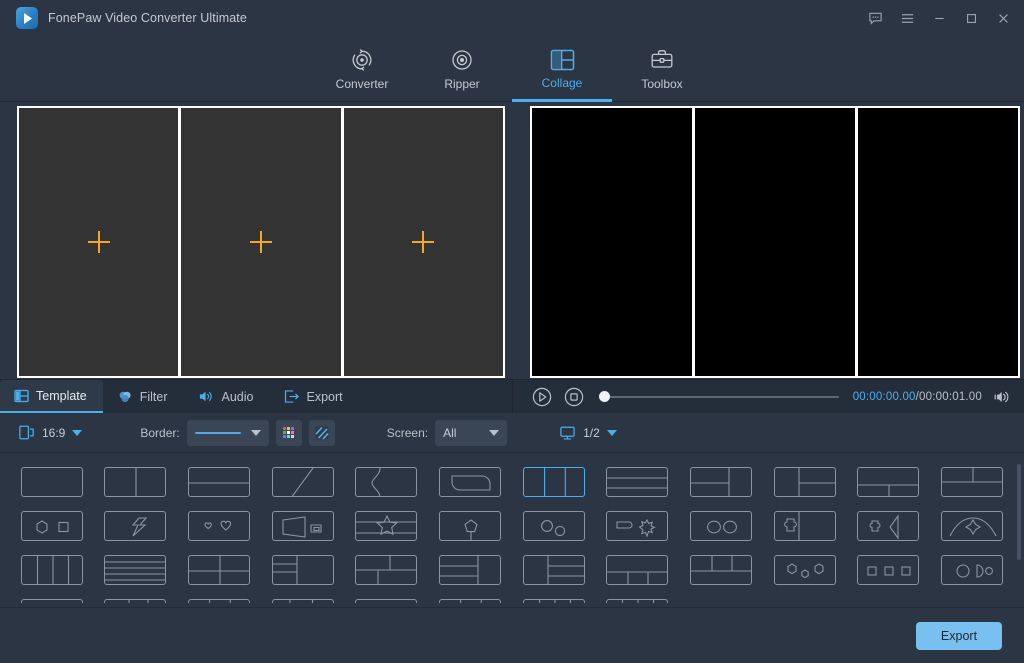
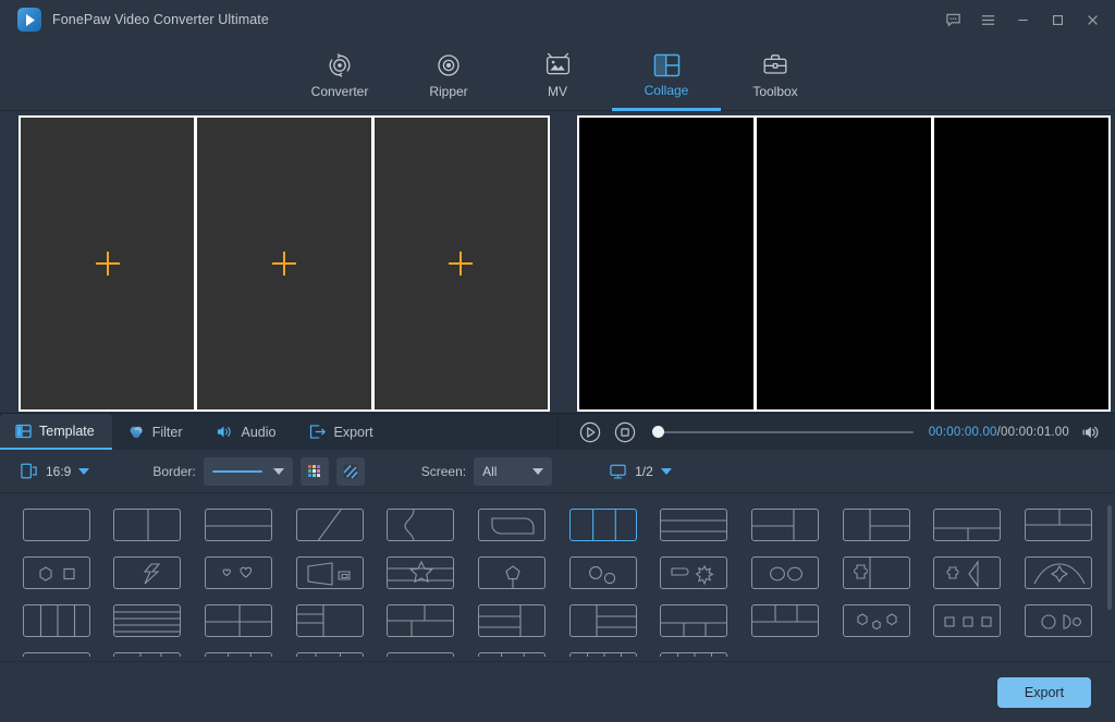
  FonePaw Video Converter Ultimate
  Converter
  Ripper
+ MV
  Collage
  Toolbox
  Template
  Filter
  Audio
  Export
  00:00:00.00/00:00:01.00
  16:9
  Border:
  Screen:
  All
  1/2
  Export
